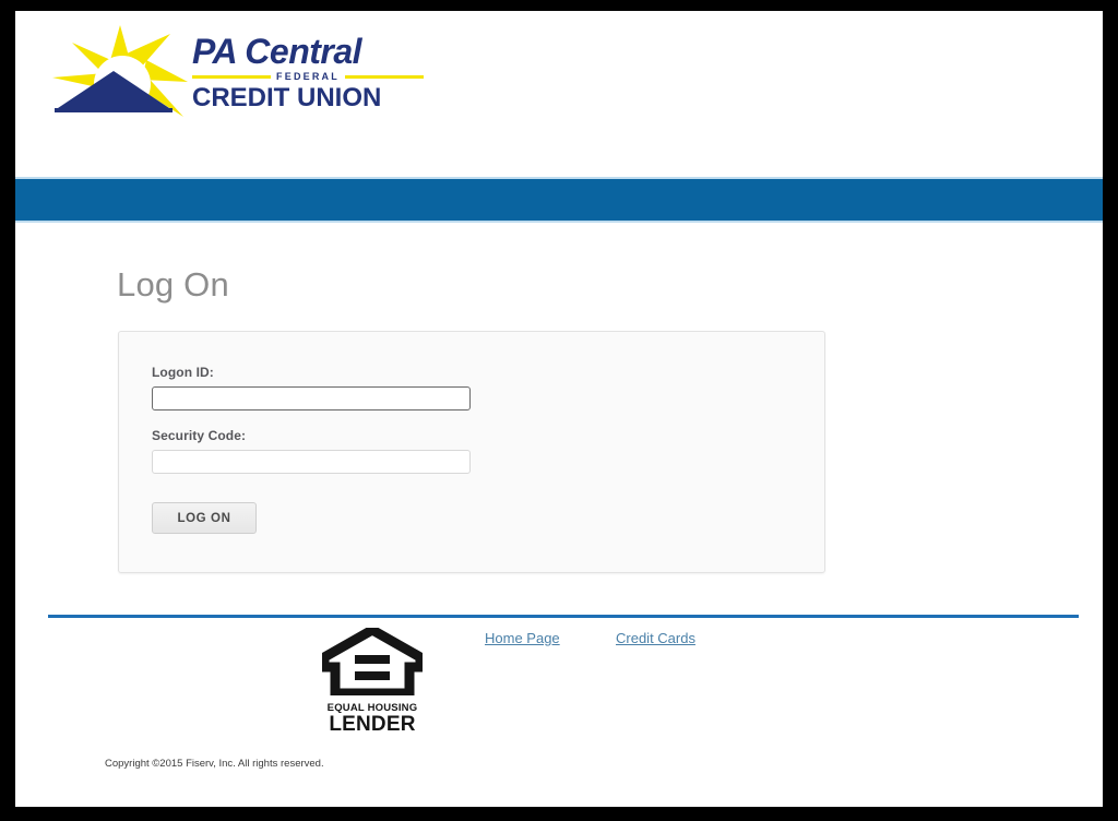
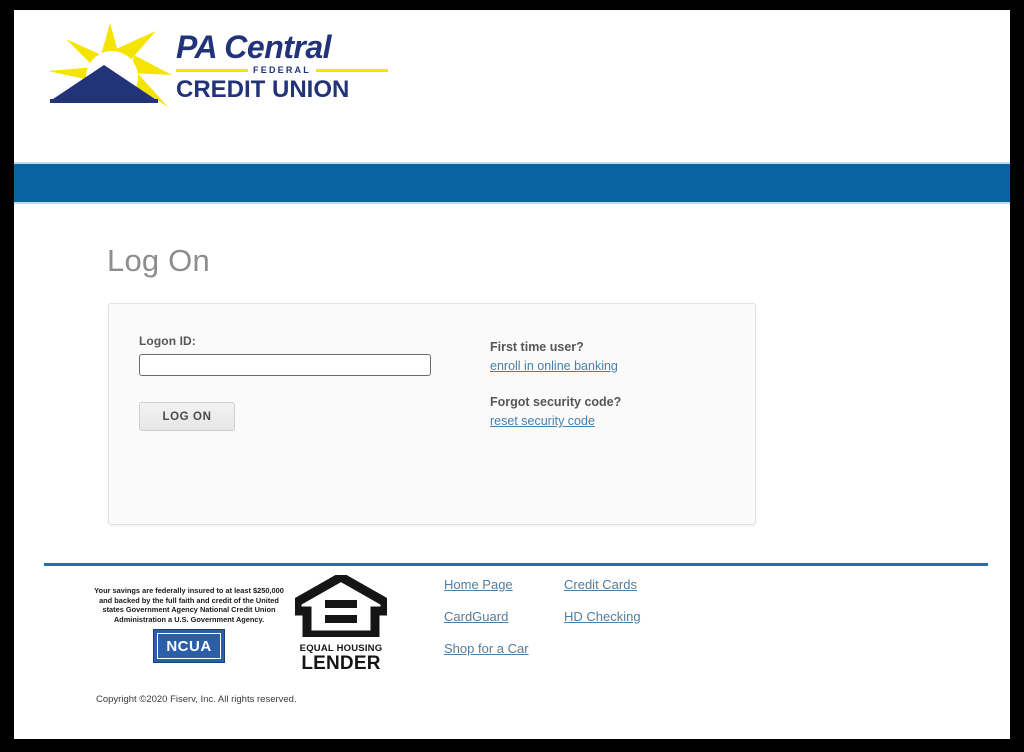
  PA Central
  FEDERAL
  CREDIT UNION
  Log On
  Logon ID:
- Security Code:
  LOG ON
+ First time user?
+ enroll in online banking
+ Forgot security code?
+ reset security code
+ Your savings are federally insured to at least $250,000 and backed by the full faith and credit of the United states Government Agency National Credit Union Administration a U.S. Government Agency.
+ NCUA
  EQUAL HOUSING
  LENDER
  Home Page
  Credit Cards
+ CardGuard
+ HD Checking
+ Shop for a Car
- Copyright ©2015 Fiserv, Inc. All rights reserved.
+ Copyright ©2020 Fiserv, Inc. All rights reserved.
